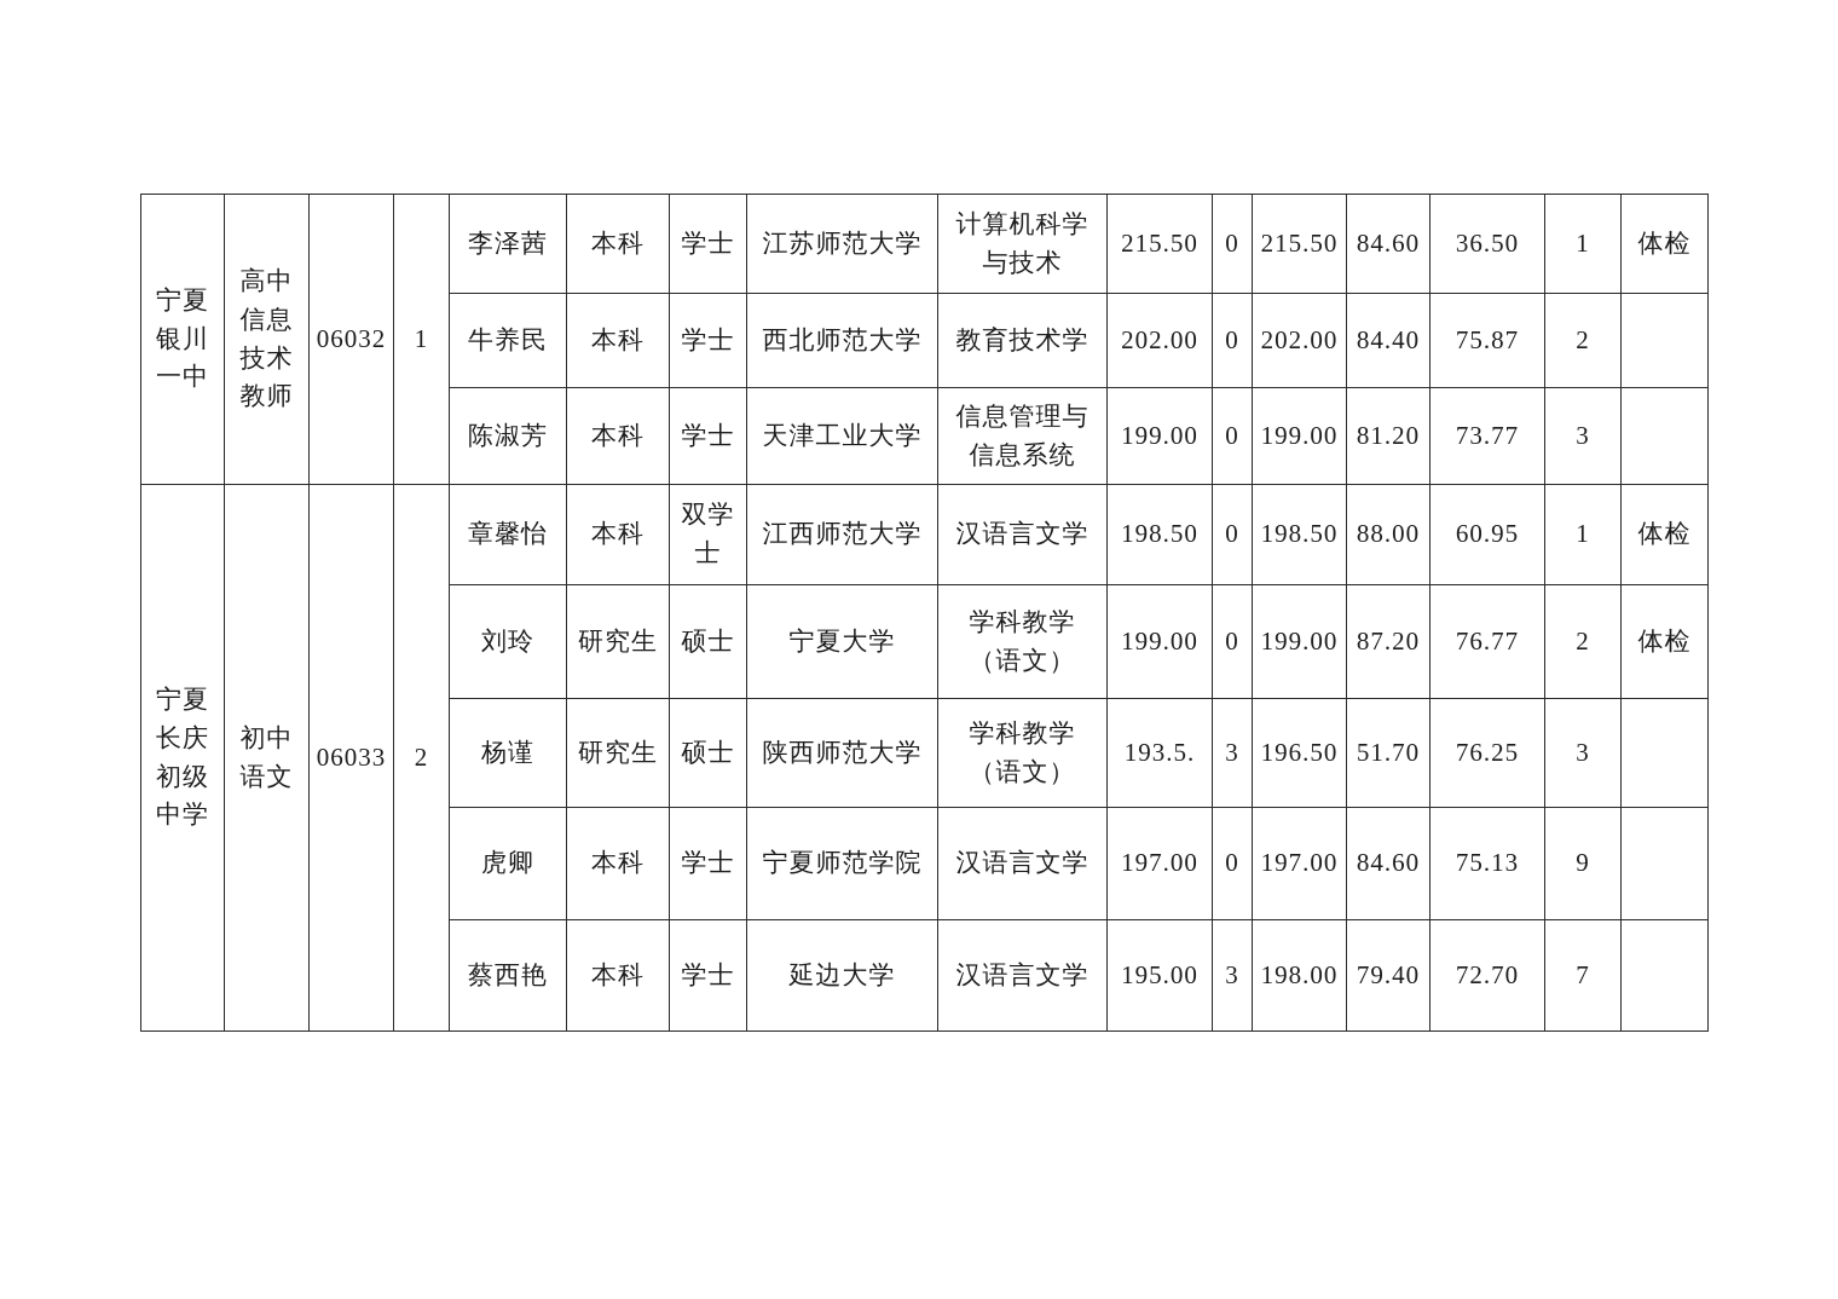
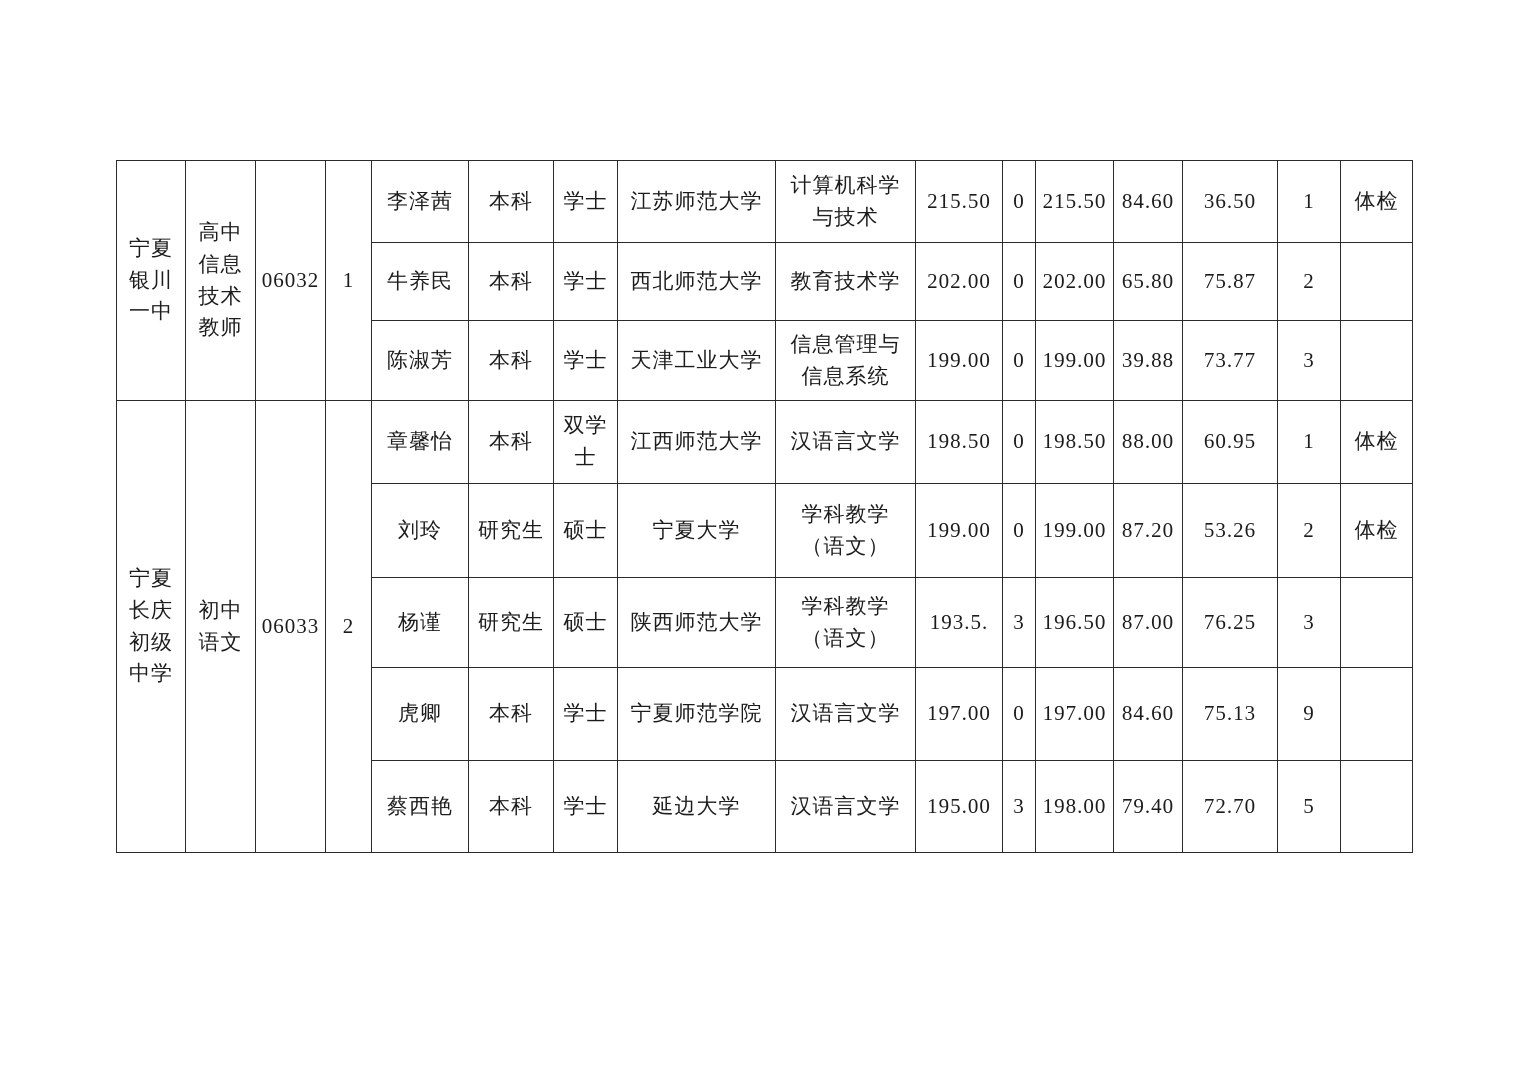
  宁夏 银川 一中	高中 信息 技术 教师	06032	1	李泽茜	本科	学士	江苏师范大学	计算机科学 与技术	215.50	0	215.50	84.60	36.50	1	体检
- 牛养民	本科	学士	西北师范大学	教育技术学	202.00	0	202.00	84.40	75.87	2
+ 牛养民	本科	学士	西北师范大学	教育技术学	202.00	0	202.00	65.80	75.87	2
- 陈淑芳	本科	学士	天津工业大学	信息管理与 信息系统	199.00	0	199.00	81.20	73.77	3
+ 陈淑芳	本科	学士	天津工业大学	信息管理与 信息系统	199.00	0	199.00	39.88	73.77	3
  宁夏 长庆 初级 中学	初中 语文	06033	2	章馨怡	本科	双学 士	江西师范大学	汉语言文学	198.50	0	198.50	88.00	60.95	1	体检
- 刘玲	研究生	硕士	宁夏大学	学科教学 （语文）	199.00	0	199.00	87.20	76.77	2	体检
+ 刘玲	研究生	硕士	宁夏大学	学科教学 （语文）	199.00	0	199.00	87.20	53.26	2	体检
- 杨谨	研究生	硕士	陕西师范大学	学科教学 （语文）	193.5.	3	196.50	51.70	76.25	3
+ 杨谨	研究生	硕士	陕西师范大学	学科教学 （语文）	193.5.	3	196.50	87.00	76.25	3
  虎卿	本科	学士	宁夏师范学院	汉语言文学	197.00	0	197.00	84.60	75.13	9
- 蔡西艳	本科	学士	延边大学	汉语言文学	195.00	3	198.00	79.40	72.70	7
+ 蔡西艳	本科	学士	延边大学	汉语言文学	195.00	3	198.00	79.40	72.70	5
